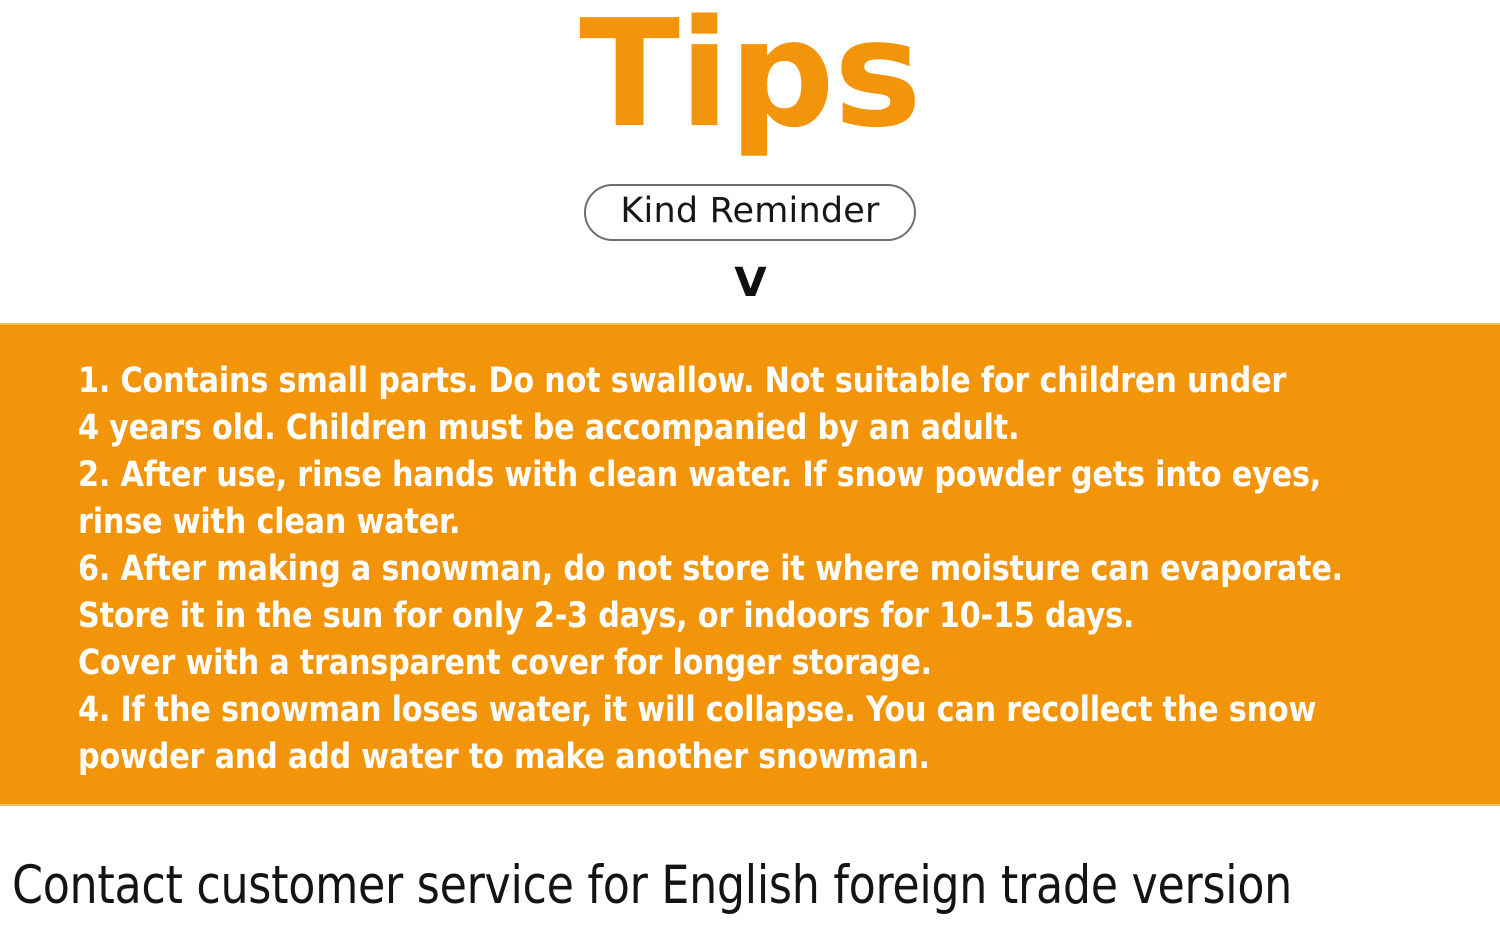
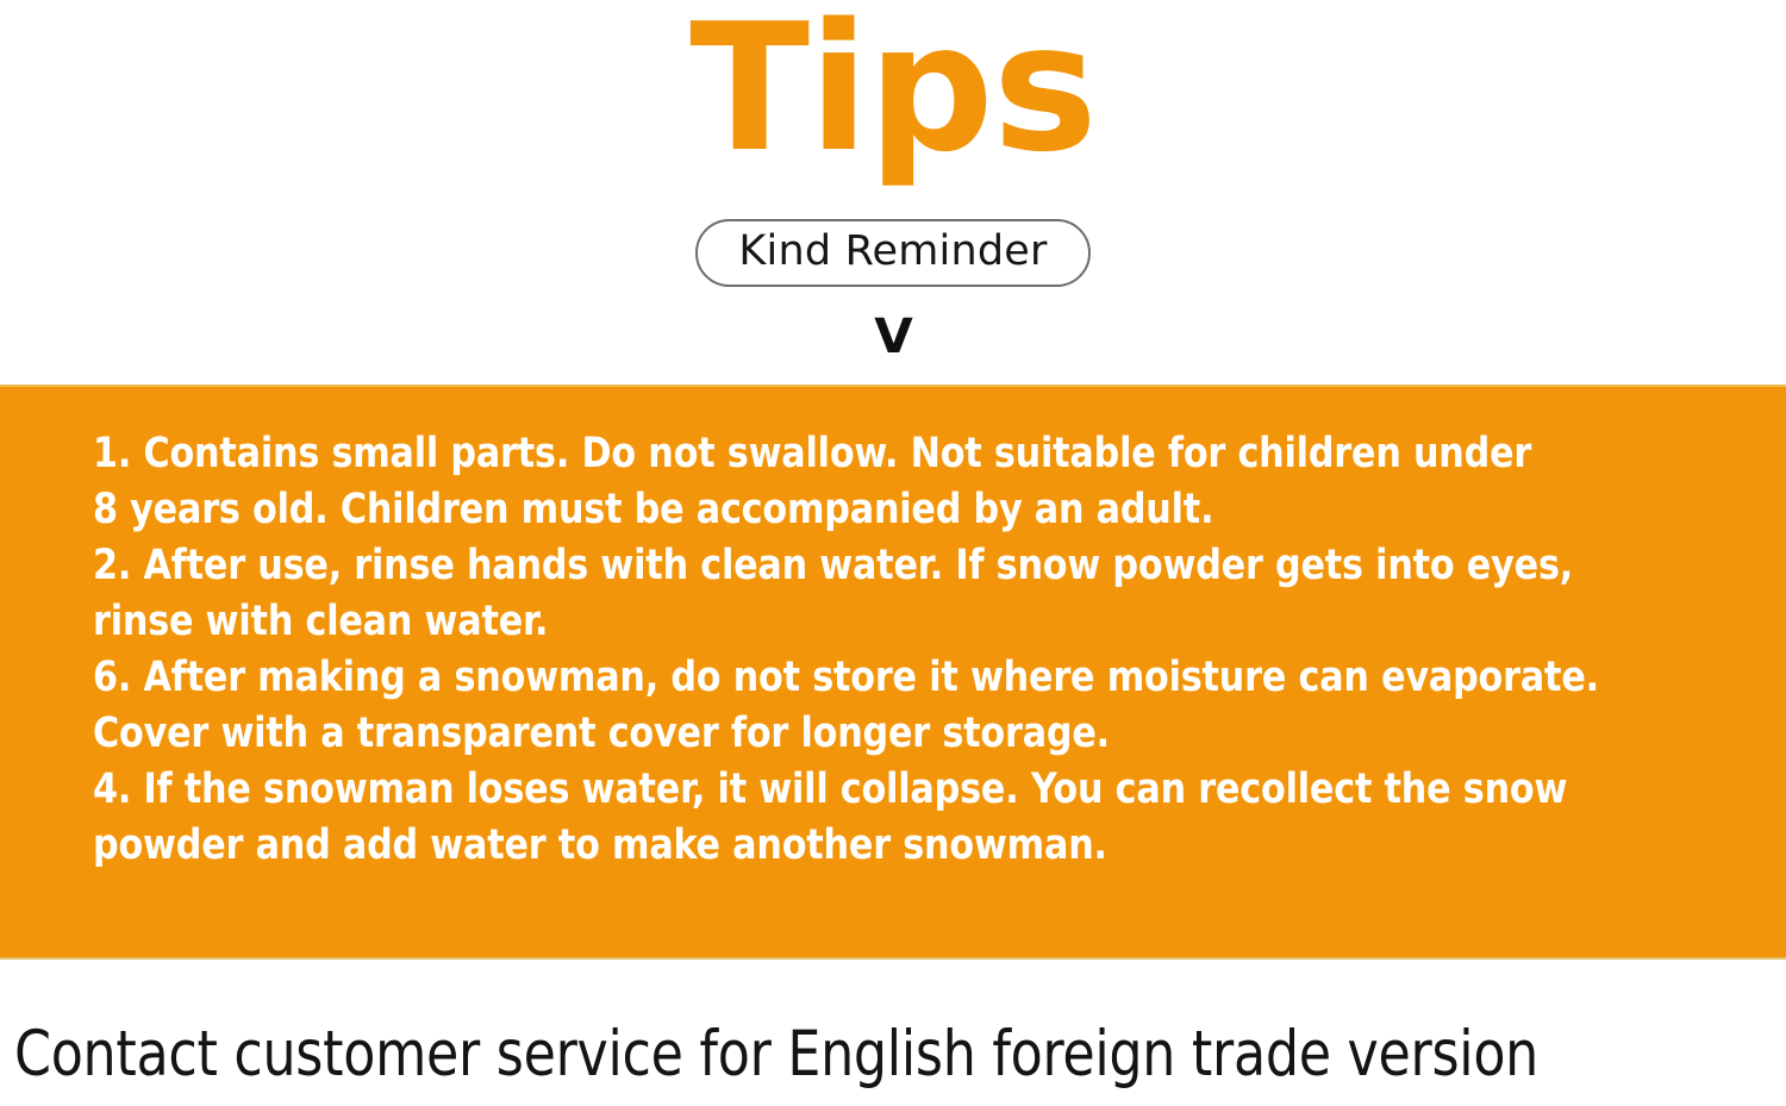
  Tips
  Kind Reminder
  V
  1. Contains small parts. Do not swallow. Not suitable for children under
- 4 years old. Children must be accompanied by an adult.
+ 8 years old. Children must be accompanied by an adult.
  2. After use, rinse hands with clean water. If snow powder gets into eyes,
  rinse with clean water.
  6. After making a snowman, do not store it where moisture can evaporate.
- Store it in the sun for only 2-3 days, or indoors for 10-15 days.
  Cover with a transparent cover for longer storage.
  4. If the snowman loses water, it will collapse. You can recollect the snow
  powder and add water to make another snowman.
  Contact customer service for English foreign trade version
